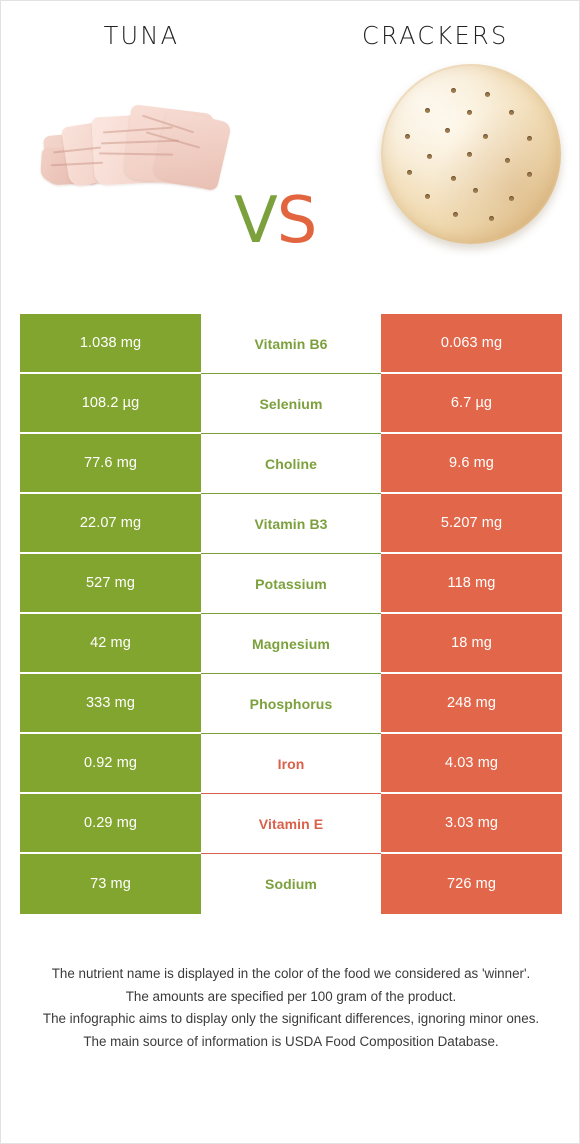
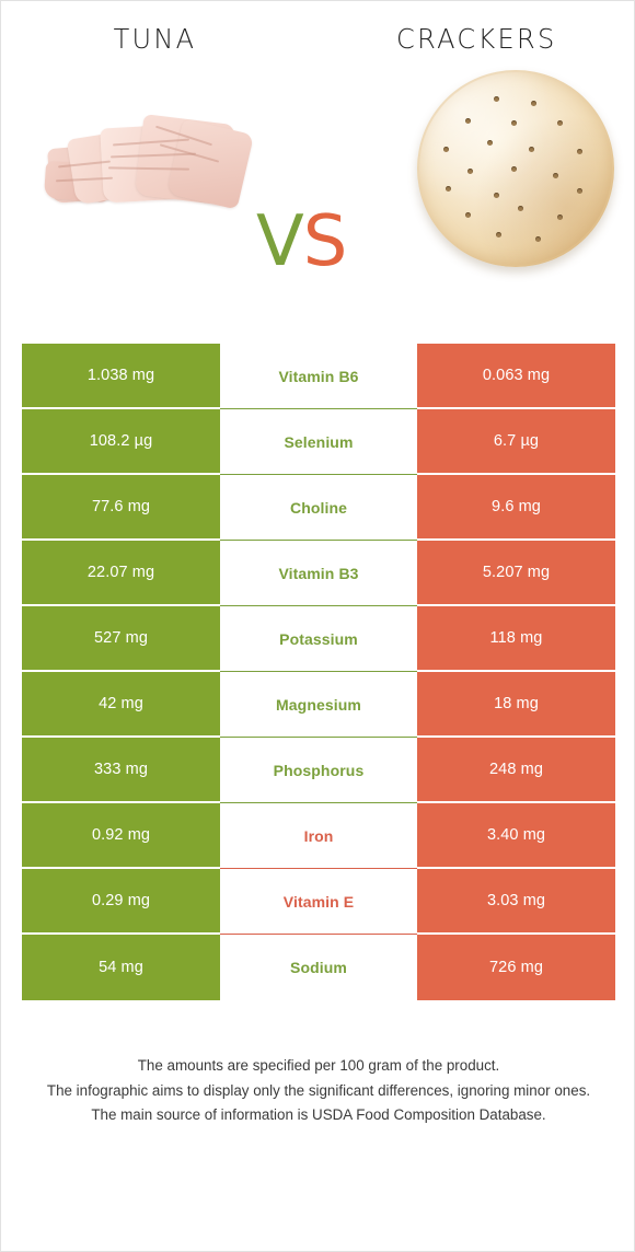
  TUNA
  CRACKERS
  VS
  1.038 mg
  Vitamin B6
  0.063 mg
  108.2 µg
  Selenium
  6.7 µg
  77.6 mg
  Choline
  9.6 mg
  22.07 mg
  Vitamin B3
  5.207 mg
  527 mg
  Potassium
  118 mg
  42 mg
  Magnesium
  18 mg
  333 mg
  Phosphorus
  248 mg
  0.92 mg
  Iron
- 4.03 mg
+ 3.40 mg
  0.29 mg
  Vitamin E
  3.03 mg
- 73 mg
+ 54 mg
  Sodium
  726 mg
- The nutrient name is displayed in the color of the food we considered as 'winner'.
  The amounts are specified per 100 gram of the product.
  The infographic aims to display only the significant differences, ignoring minor ones.
  The main source of information is USDA Food Composition Database.
